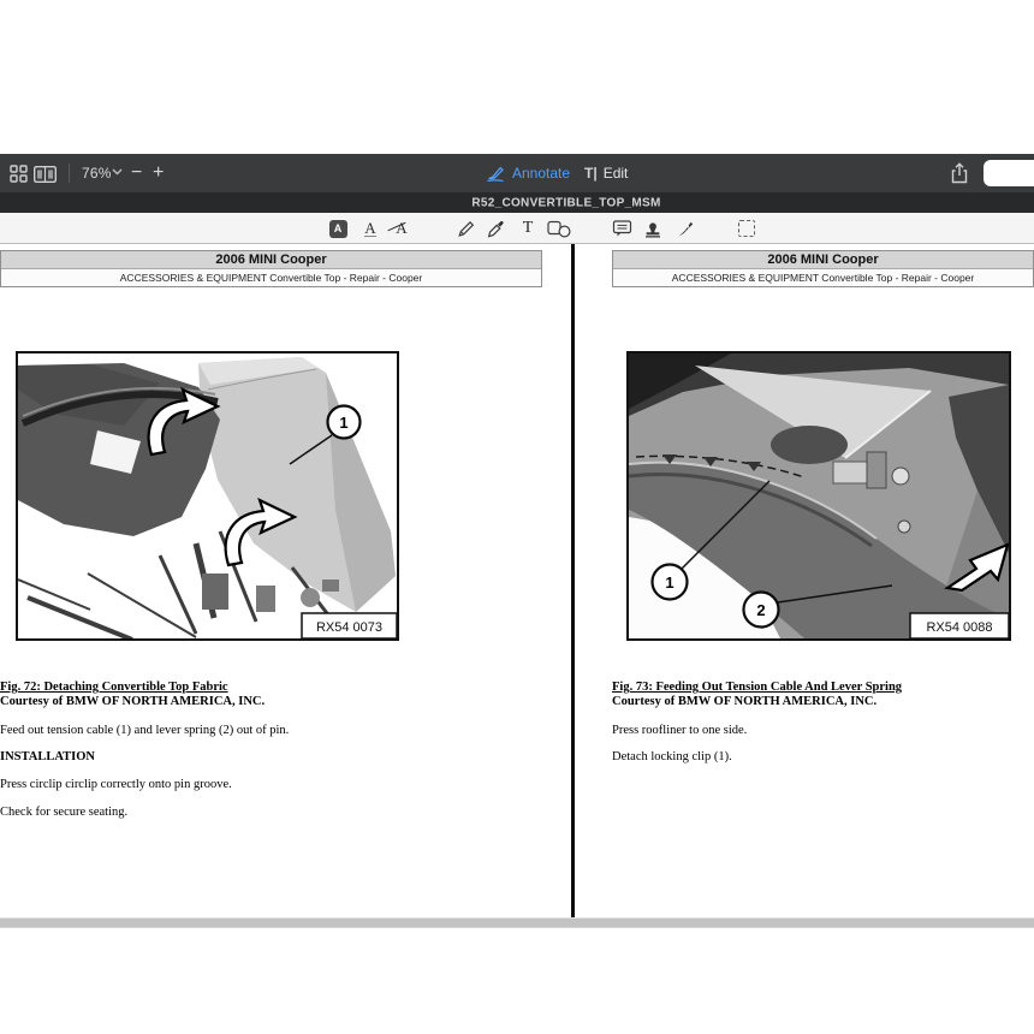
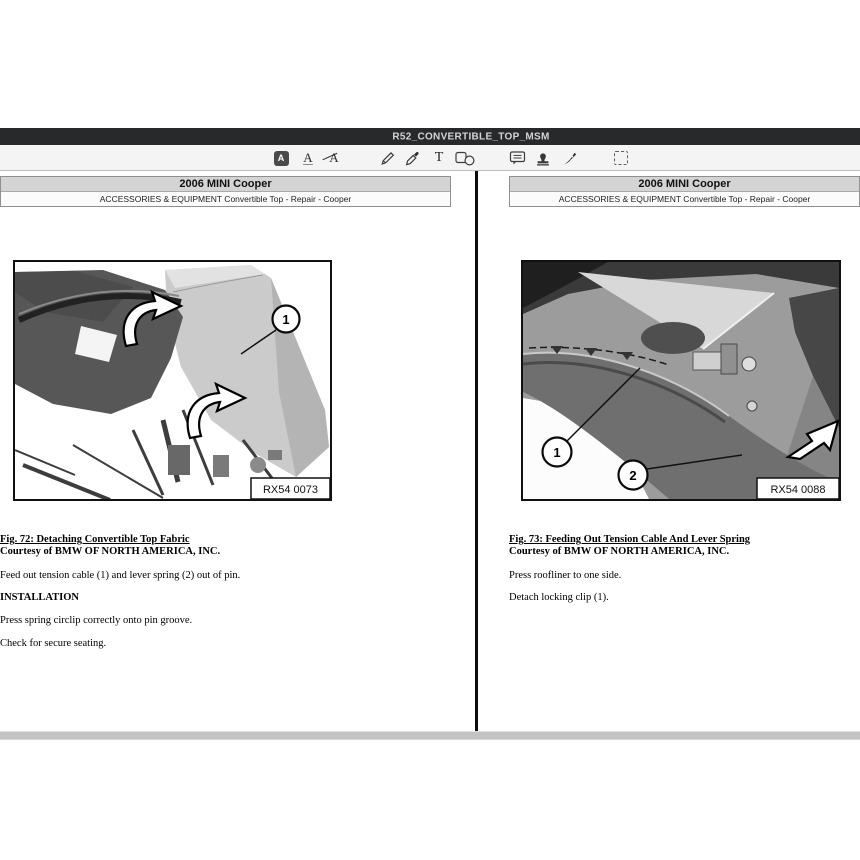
- 76%
- −
- +
- Annotate
- T|
- Edit
  R52_CONVERTIBLE_TOP_MSM
  A
  A
  A
  T
  2006 MINI Cooper
  ACCESSORIES & EQUIPMENT Convertible Top - Repair - Cooper
  1
  RX54 0073
  Fig. 72: Detaching Convertible Top Fabric
  Courtesy of BMW OF NORTH AMERICA, INC.
  Feed out tension cable (1) and lever spring (2) out of pin.
  INSTALLATION
- Press circlip circlip correctly onto pin groove.
+ Press spring circlip correctly onto pin groove.
  Check for secure seating.
  2006 MINI Cooper
  ACCESSORIES & EQUIPMENT Convertible Top - Repair - Cooper
  1
  2
  RX54 0088
  Fig. 73: Feeding Out Tension Cable And Lever Spring
  Courtesy of BMW OF NORTH AMERICA, INC.
  Press roofliner to one side.
  Detach locking clip (1).
